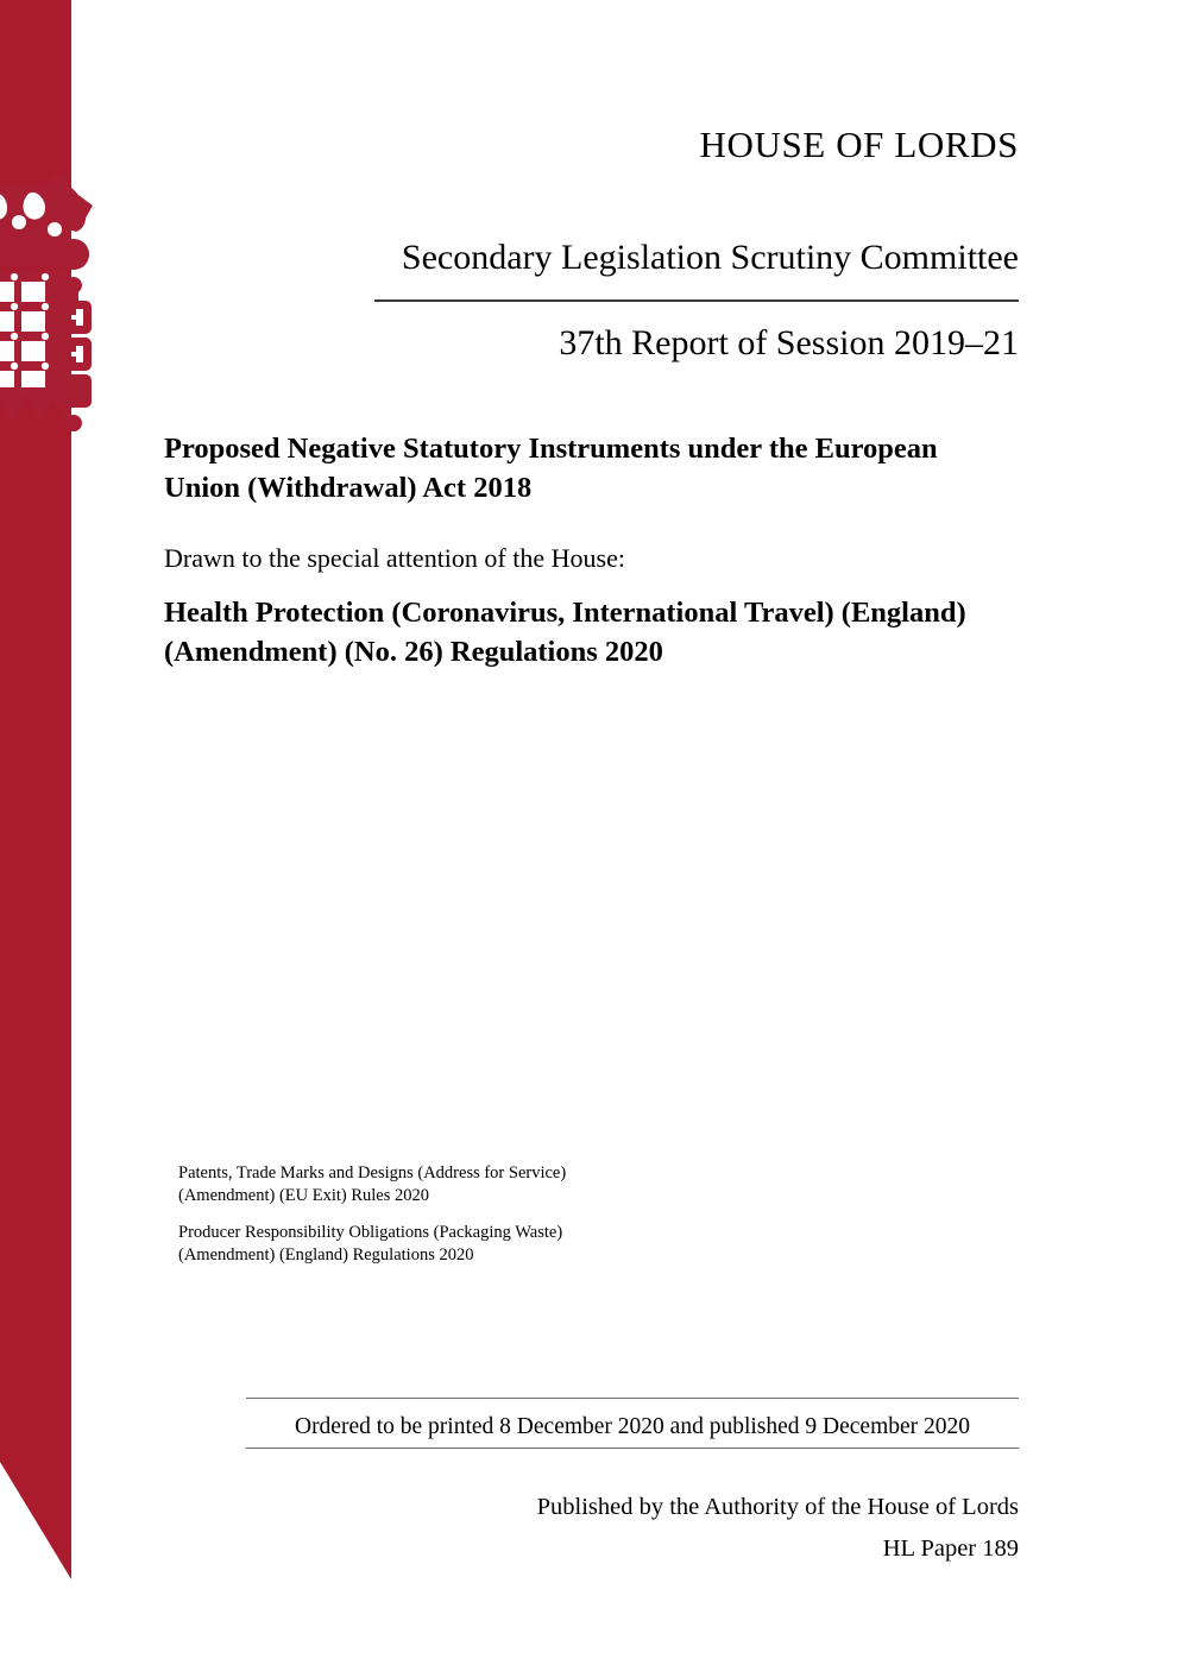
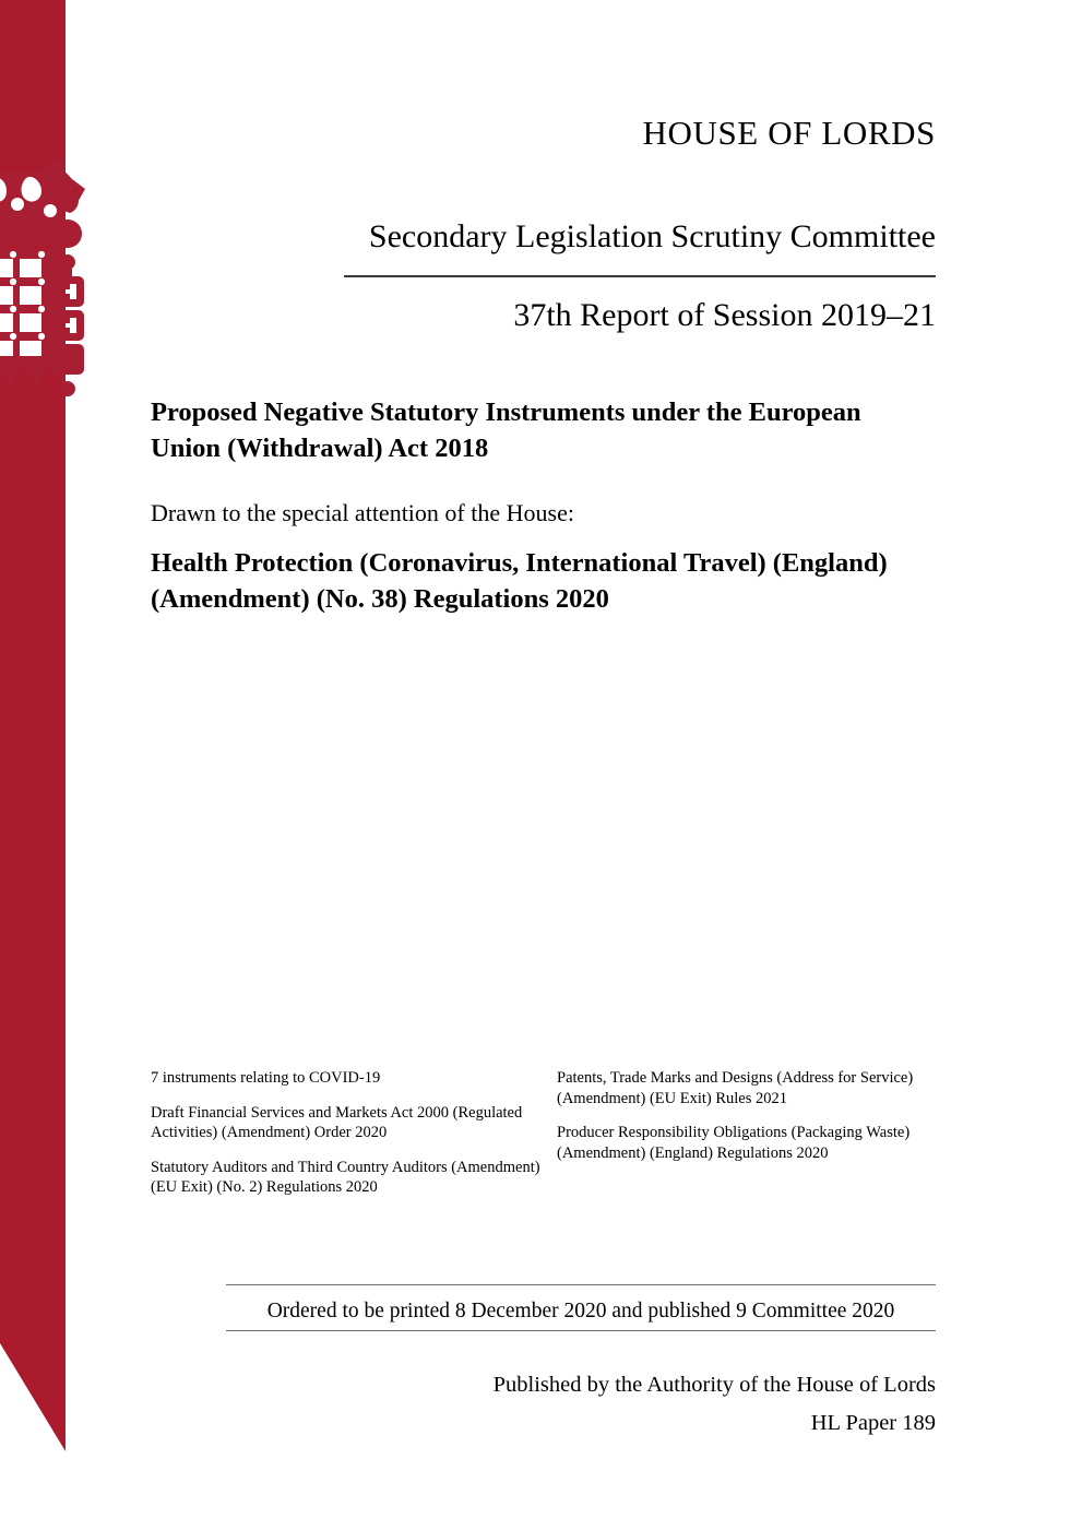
  HOUSE OF LORDS
  Secondary Legislation Scrutiny Committee
  37th Report of Session 2019–21
  Proposed Negative Statutory Instruments under the European Union (Withdrawal) Act 2018
  Drawn to the special attention of the House:
- Health Protection (Coronavirus, International Travel) (England) (Amendment) (No. 26) Regulations 2020
+ Health Protection (Coronavirus, International Travel) (England) (Amendment) (No. 38) Regulations 2020
+ 7 instruments relating to COVID-19
+ Draft Financial Services and Markets Act 2000 (Regulated Activities) (Amendment) Order 2020
+ Statutory Auditors and Third Country Auditors (Amendment) (EU Exit) (No. 2) Regulations 2020
- Patents, Trade Marks and Designs (Address for Service) (Amendment) (EU Exit) Rules 2020
+ Patents, Trade Marks and Designs (Address for Service) (Amendment) (EU Exit) Rules 2021
  Producer Responsibility Obligations (Packaging Waste) (Amendment) (England) Regulations 2020
- Ordered to be printed 8 December 2020 and published 9 December 2020
+ Ordered to be printed 8 December 2020 and published 9 Committee 2020
  Published by the Authority of the House of Lords
  HL Paper 189
